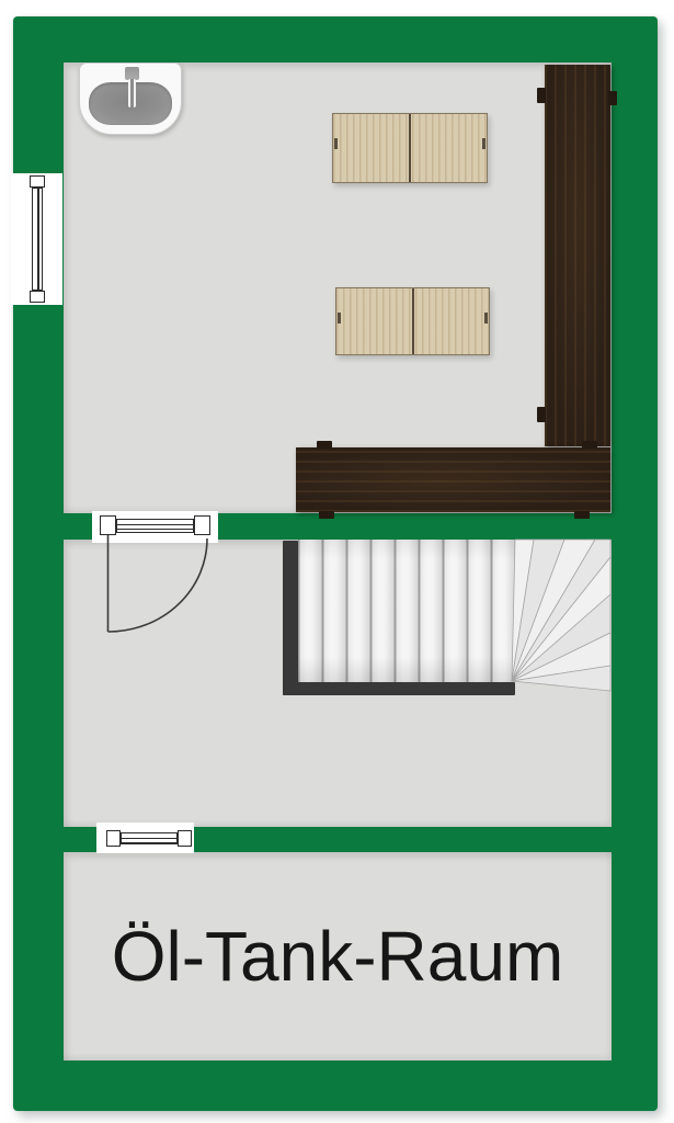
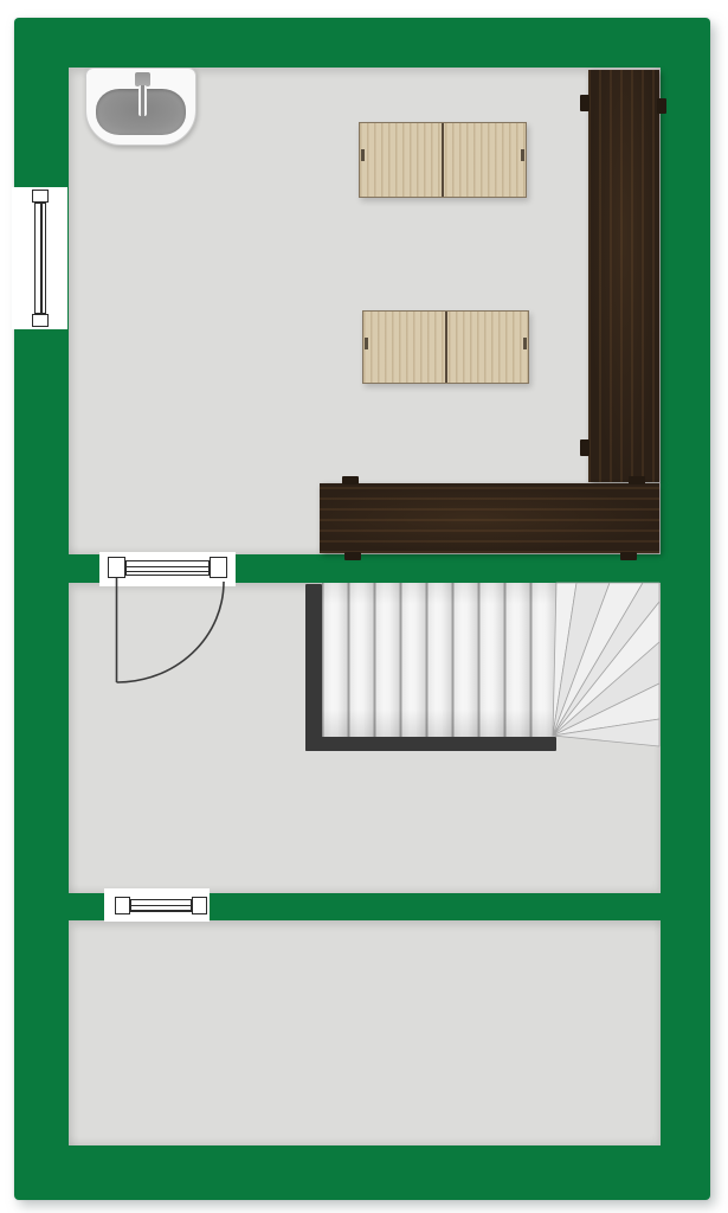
- Öl-Tank-Raum
